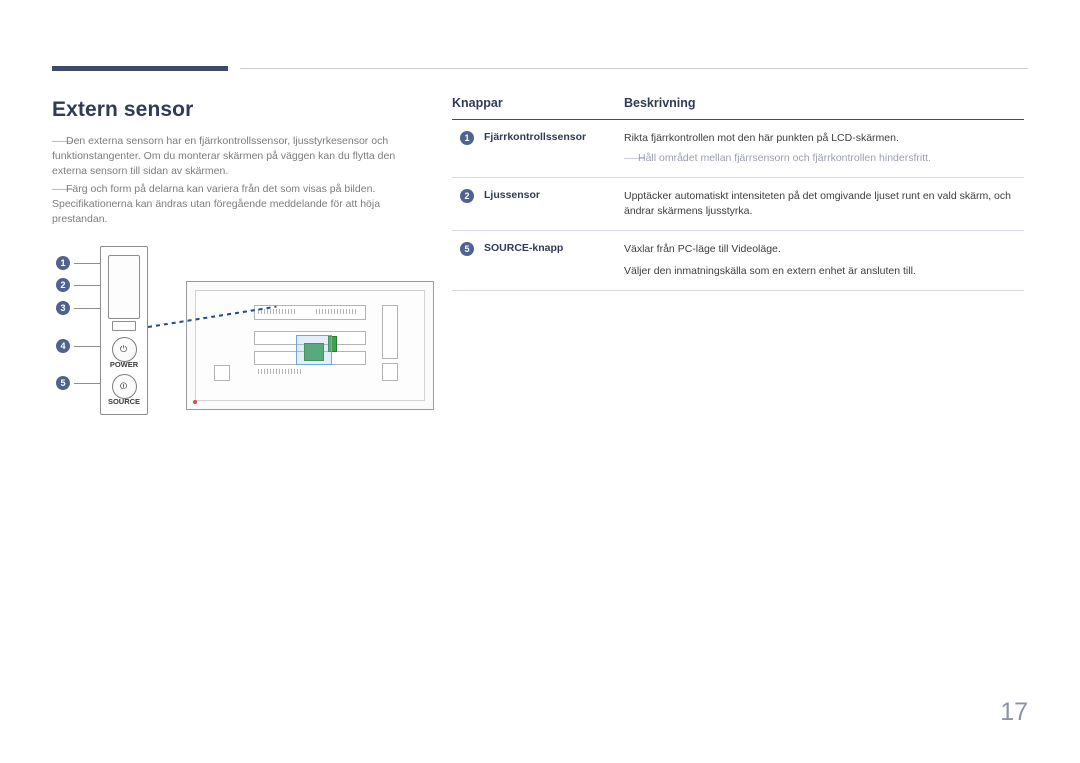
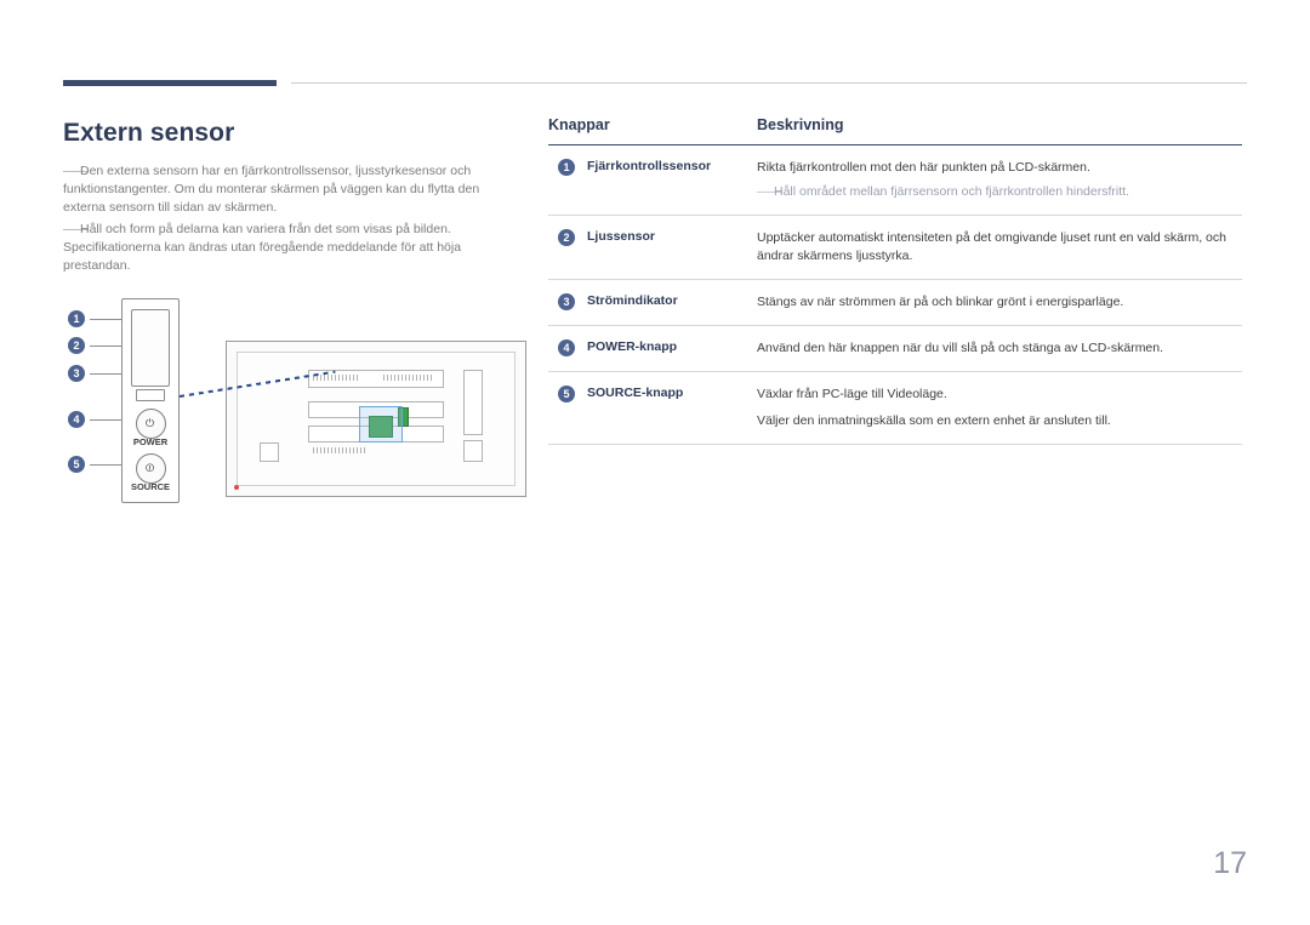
  Extern sensor
  ― Den externa sensorn har en fjärrkontrollssensor, ljusstyrkesensor och funktionstangenter. Om du monterar skärmen på väggen kan du flytta den externa sensorn till sidan av skärmen.
- ― Färg och form på delarna kan variera från det som visas på bilden. Specifikationerna kan ändras utan föregående meddelande för att höja prestandan.
+ ― Håll och form på delarna kan variera från det som visas på bilden. Specifikationerna kan ändras utan föregående meddelande för att höja prestandan.
  1
  2
  3
  4
  5
  ⏻
  POWER
  ⏼
  SOURCE
  Knappar	Beskrivning
  1	Fjärrkontrollssensor	Rikta fjärrkontrollen mot den här punkten på LCD-skärmen. ― Håll området mellan fjärrsensorn och fjärrkontrollen hindersfritt.
  2	Ljussensor	Upptäcker automatiskt intensiteten på det omgivande ljuset runt en vald skärm, och ändrar skärmens ljusstyrka.
+ 3	Strömindikator	Stängs av när strömmen är på och blinkar grönt i energisparläge.
+ 4	POWER-knapp	Använd den här knappen när du vill slå på och stänga av LCD-skärmen.
  5	SOURCE-knapp	Växlar från PC-läge till Videoläge. Väljer den inmatningskälla som en extern enhet är ansluten till.
  17
